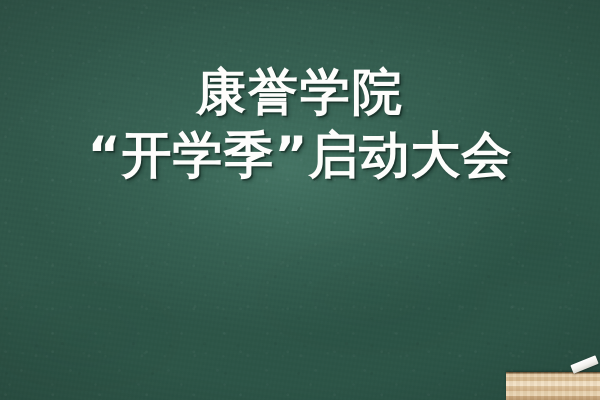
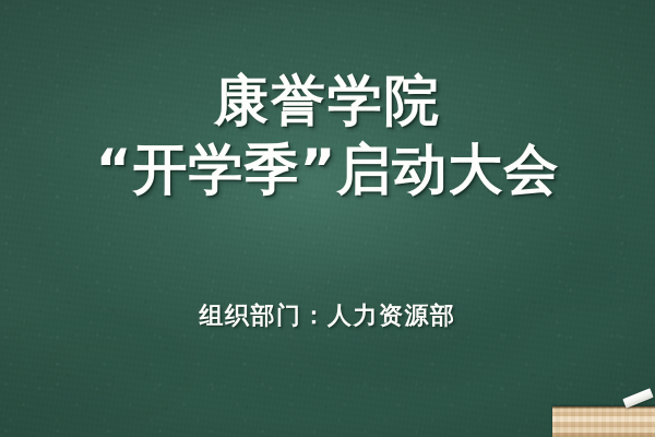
  康誉学院
  “开学季”启动大会
+ 组织部门：人力资源部
